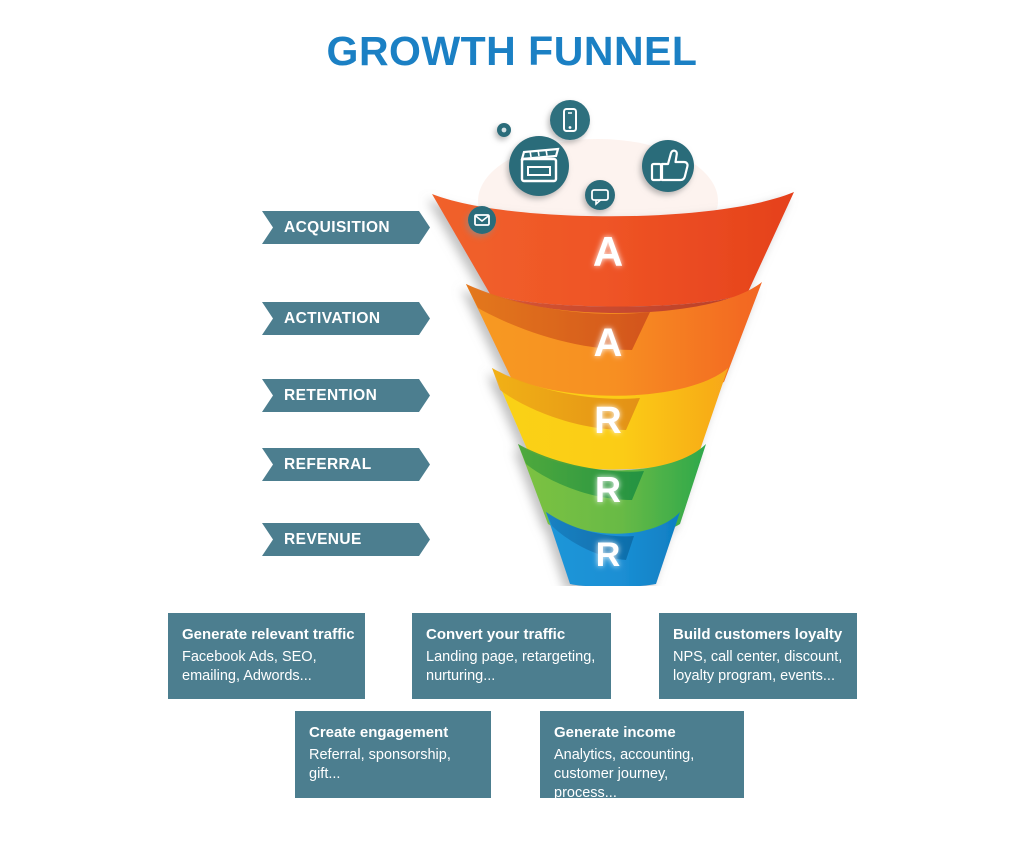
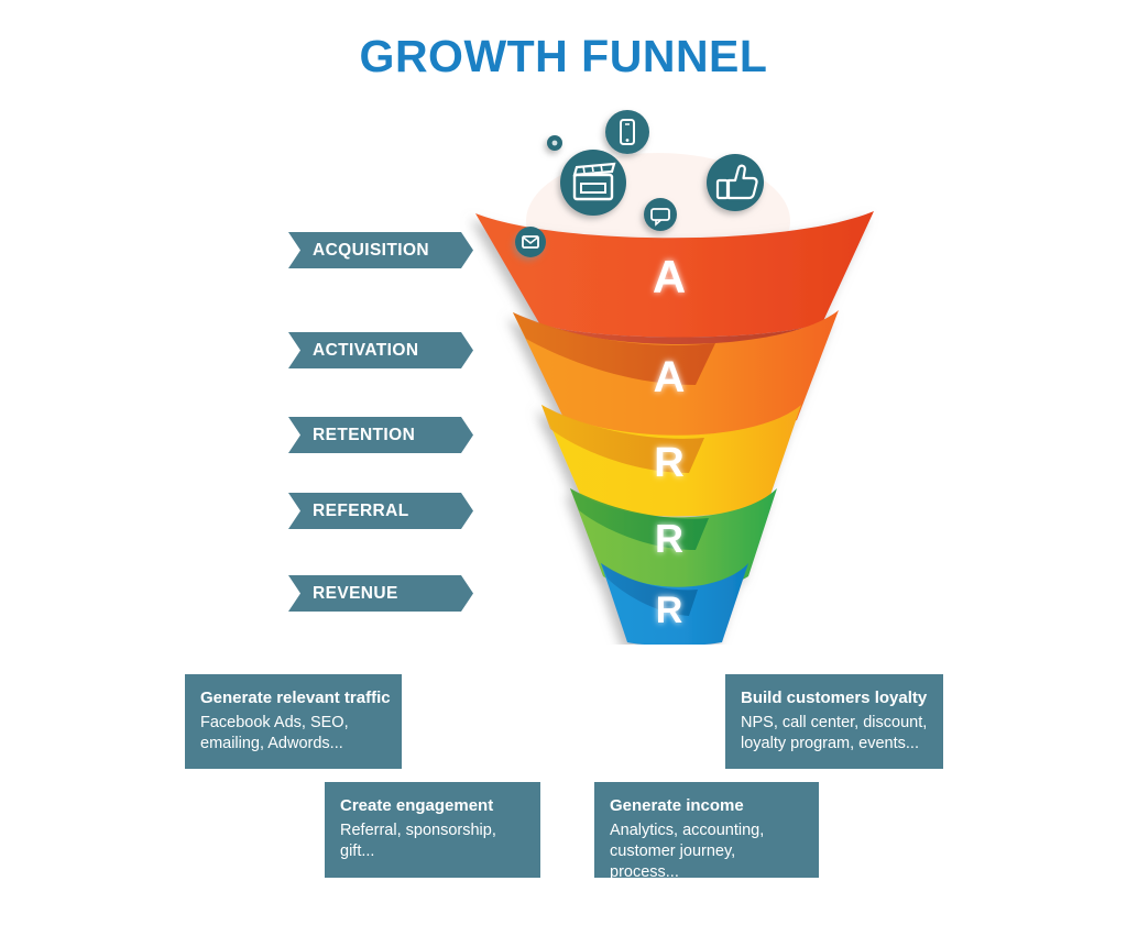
  GROWTH FUNNEL
  ACQUISITION
  ACTIVATION
  RETENTION
  REFERRAL
  REVENUE
  A
  A
  R
  R
  R
  Generate relevant traffic
  Facebook Ads, SEO,
  emailing, Adwords...
- Convert your traffic
- Landing page, retargeting,
- nurturing...
  Build customers loyalty
  NPS, call center, discount,
  loyalty program, events...
  Create engagement
  Referral, sponsorship,
  gift...
  Generate income
  Analytics, accounting,
  customer journey, process...
